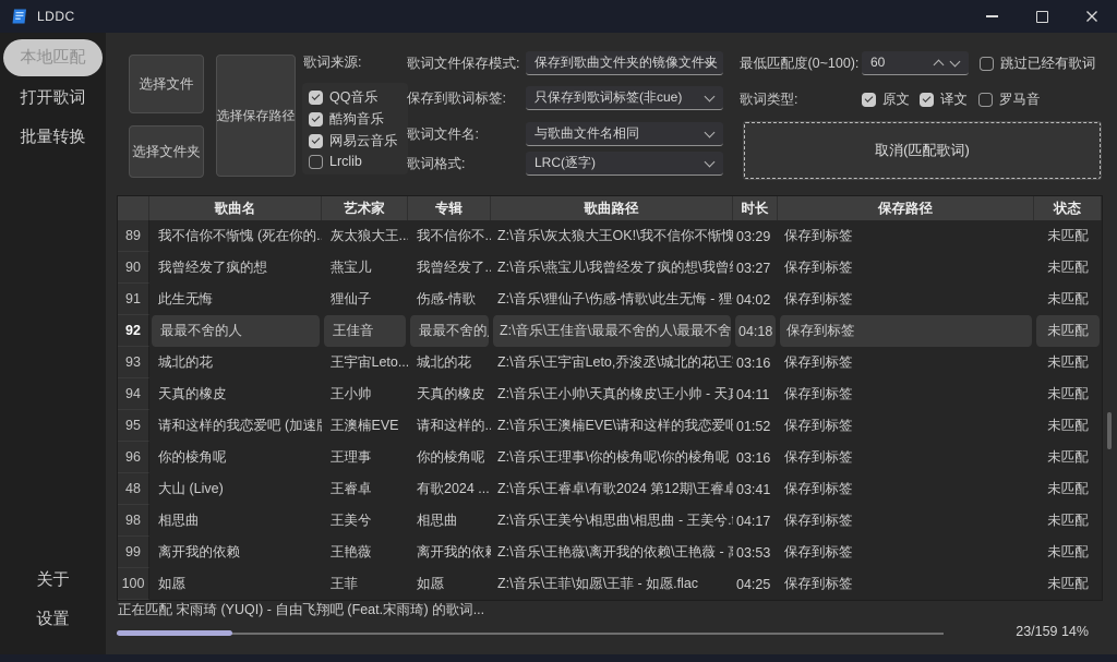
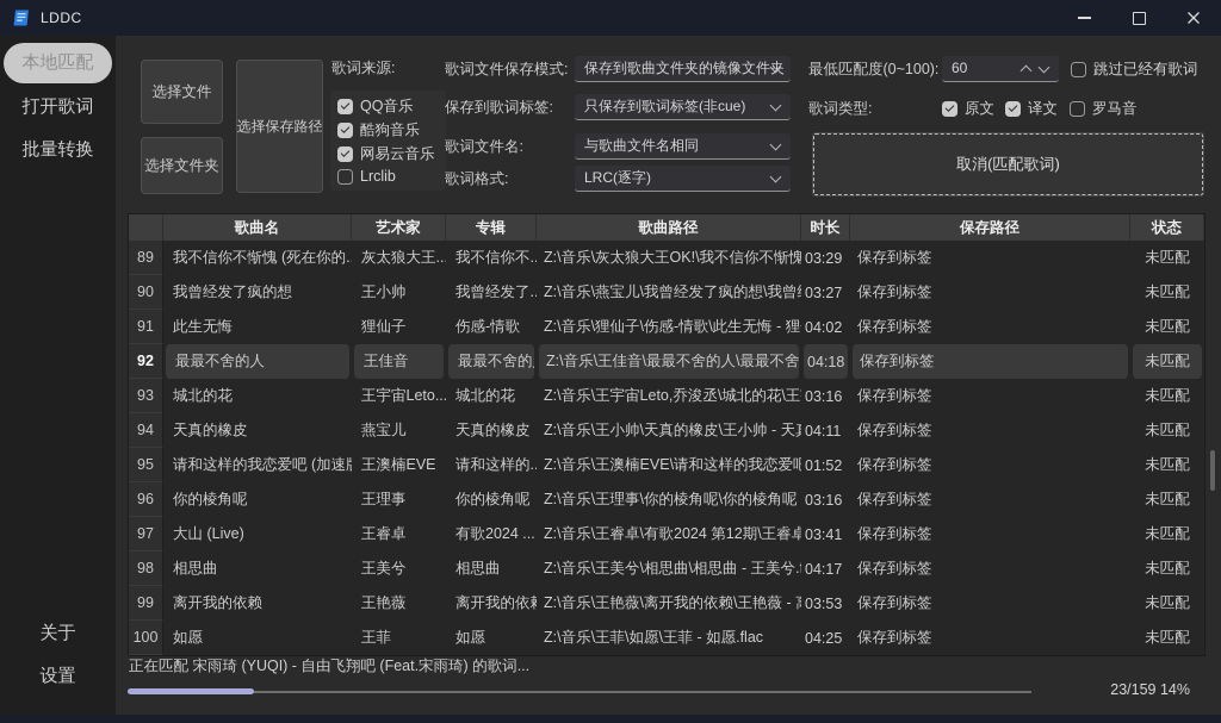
  LDDC
  本地匹配
  打开歌词
  批量转换
  关于
  设置
  选择文件
  选择保存路径
  选择文件夹
  歌词来源:
  QQ音乐
  酷狗音乐
  网易云音乐
  Lrclib
  歌词文件保存模式:
  保存到歌曲文件夹的镜像文件夹
  保存到歌词标签:
  只保存到歌词标签(非cue)
  歌词文件名:
  与歌曲文件名相同
  歌词格式:
  LRC(逐字)
  最低匹配度(0~100):
  60
  跳过已经有歌词
  歌词类型:
  原文
  译文
  罗马音
  取消(匹配歌词)
  歌曲名
  艺术家
  专辑
  歌曲路径
  时长
  保存路径
  状态
  89
  我不信你不惭愧 (死在你的.
  灰太狼大王..
  我不信你不..
  Z:\音乐\灰太狼大王OK!\我不信你不惭愧
  03:29
  保存到标签
  未匹配
  90
  我曾经发了疯的想
- 燕宝儿
+ 王小帅
  我曾经发了..
  Z:\音乐\燕宝儿\我曾经发了疯的想\我曾
  03:27
  保存到标签
  未匹配
  91
  此生无悔
  狸仙子
  伤感-情歌
  Z:\音乐\狸仙子\伤感-情歌\此生无悔 - 狸
  04:02
  保存到标签
  未匹配
  92
  最最不舍的人
  王佳音
  最最不舍的
  Z:\音乐\王佳音\最最不舍的人\最最不舍
  04:18
  保存到标签
  未匹配
  93
  城北的花
  王宇宙Leto...
  城北的花
  Z:\音乐\王宇宙Leto,乔浚丞\城北的花\王
  03:16
  保存到标签
  未匹配
  94
  天真的橡皮
- 王小帅
+ 燕宝儿
  天真的橡皮
  Z:\音乐\王小帅\天真的橡皮\王小帅 - 天
  04:11
  保存到标签
  未匹配
  95
  请和这样的我恋爱吧 (加速
  王澳楠EVE
  请和这样的..
  Z:\音乐\王澳楠EVE\请和这样的我恋爱吧
  01:52
  保存到标签
  未匹配
  96
  你的棱角呢
  王理事
  你的棱角呢
  Z:\音乐\王理事\你的棱角呢\你的棱角呢
  03:16
  保存到标签
  未匹配
- 48
+ 97
  大山 (Live)
  王睿卓
  有歌2024 ...
  Z:\音乐\王睿卓\有歌2024 第12期\王睿卓
  03:41
  保存到标签
  未匹配
  98
  相思曲
  王美兮
  相思曲
  Z:\音乐\王美兮\相思曲\相思曲 - 王美兮.
  04:17
  保存到标签
  未匹配
  99
  离开我的依赖
  王艳薇
  离开我的依
  Z:\音乐\王艳薇\离开我的依赖\王艳薇 -
  03:53
  保存到标签
  未匹配
  100
  如愿
  王菲
  如愿
  Z:\音乐\王菲\如愿\王菲 - 如愿.flac
  04:25
  保存到标签
  未匹配
  正在匹配 宋雨琦 (YUQI) - 自由飞翔吧 (Feat.宋雨琦) 的歌词...
  23/159 14%
